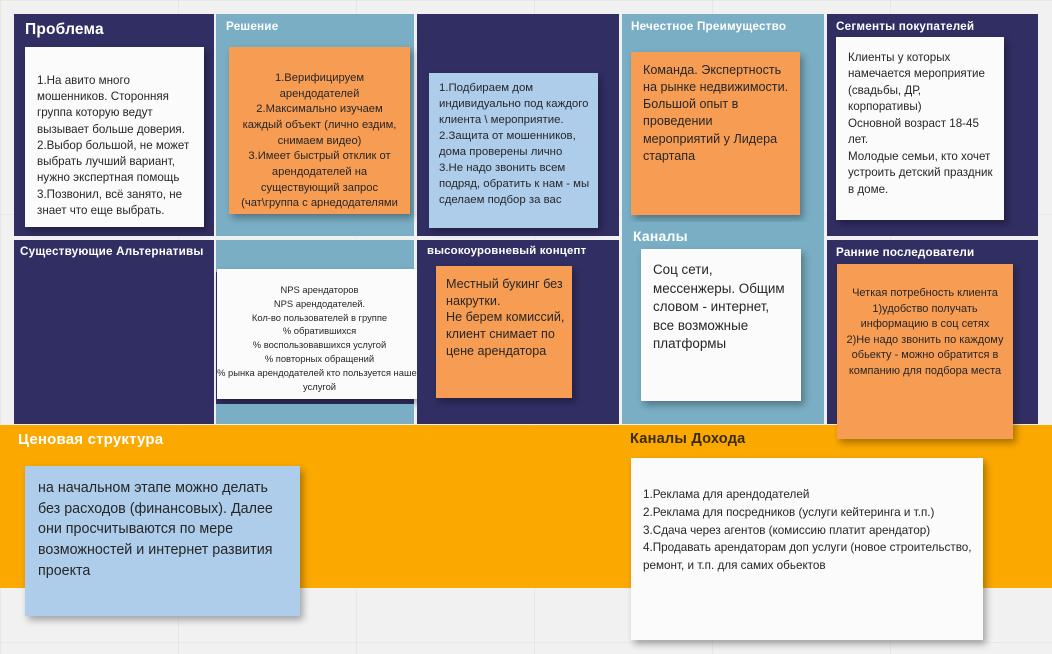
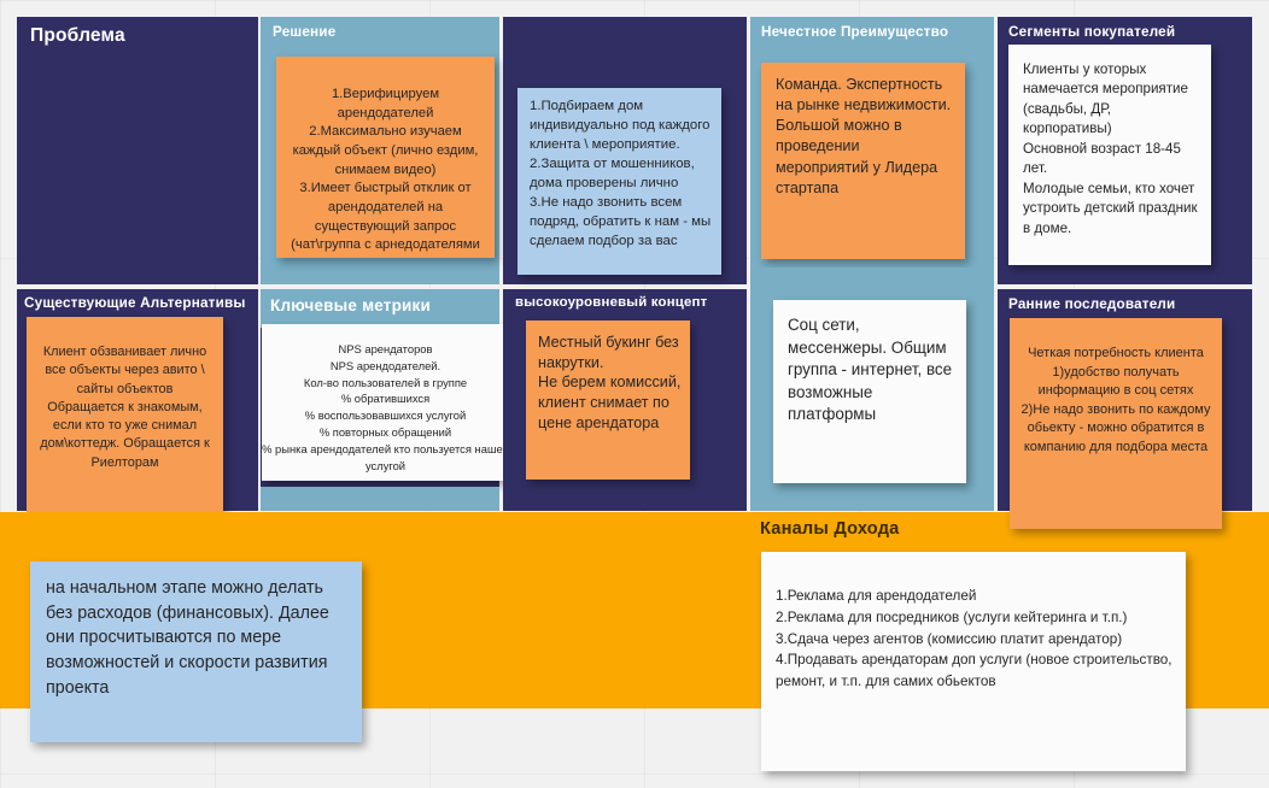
  Проблема
- 1.На авито много мошенников. Сторонняя группа которую ведут вызывает больше доверия.
- 2.Выбор большой, не может выбрать лучший вариант, нужно экспертная помощь
- 3.Позвонил, всё занято, не знает что еще выбрать.
  Существующие Альтернативы
+ Клиент обзванивает лично все объекты через авито \ сайты объектов
+ Обращается к знакомым, если кто то уже снимал дом\коттедж. Обращается к Риелторам
  Решение
  1.Верифицируем арендодателей
  2.Максимально изучаем каждый объект (лично ездим, снимаем видео)
  3.Имеет быстрый отклик от арендодателей на существующий запрос (чат\группа с арнедодателями
+ Ключевые метрики
  NPS арендаторов
  NPS арендодателей.
  Кол-во пользователей в группе
  % обратившихся
  % воспользовавшихся услугой
  % повторных обращений
  % рынка арендодателей кто пользуется наше услугой
  1.Подбираем дом индивидуально под каждого клиента \ мероприятие.
  2.Защита от мошенников, дома проверены лично
  3.Не надо звонить всем подряд, обратить к нам - мы сделаем подбор за вас
  высокоуровневый концепт
  Местный букинг без накрутки.
  Не берем комиссий, клиент снимает по цене арендатора
  Нечестное Преимущество
- Команда. Экспертность на рынке недвижимости. Большой опыт в проведении мероприятий у Лидера стартапа
+ Команда. Экспертность на рынке недвижимости. Большой можно в проведении мероприятий у Лидера стартапа
- Каналы
- Соц сети, мессенжеры. Общим словом - интернет, все возможные платформы
+ Соц сети, мессенжеры. Общим группа - интернет, все возможные платформы
  Сегменты покупателей
  Клиенты у которых намечается мероприятие (свадьбы, ДР, корпоративы)
  Основной возраст 18-45 лет.
  Молодые семьи, кто хочет устроить детский праздник в доме.
  Ранние последователи
  Четкая потребность клиента
  1)удобство получать информацию в соц сетях
  2)Не надо звонить по каждому обьекту - можно обратится в компанию для подбора места
- Ценовая структура
- на начальном этапе можно делать без расходов (финансовых). Далее они просчитываются по мере возможностей и интернет развития проекта
+ на начальном этапе можно делать без расходов (финансовых). Далее они просчитываются по мере возможностей и скорости развития проекта
  Каналы Дохода
  1.Реклама для арендодателей
  2.Реклама для посредников (услуги кейтеринга и т.п.)
  3.Сдача через агентов (комиссию платит арендатор)
  4.Продавать арендаторам доп услуги (новое строительство, ремонт, и т.п. для самих обьектов
